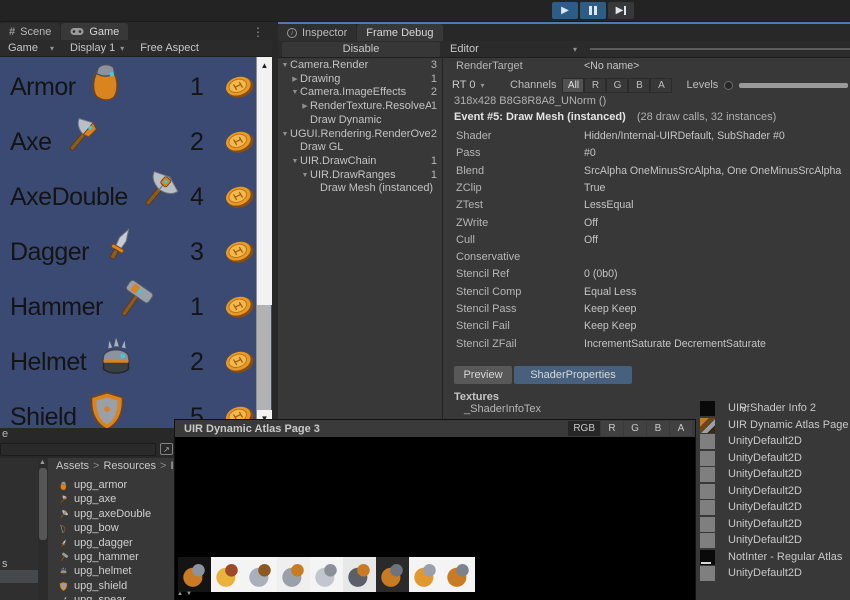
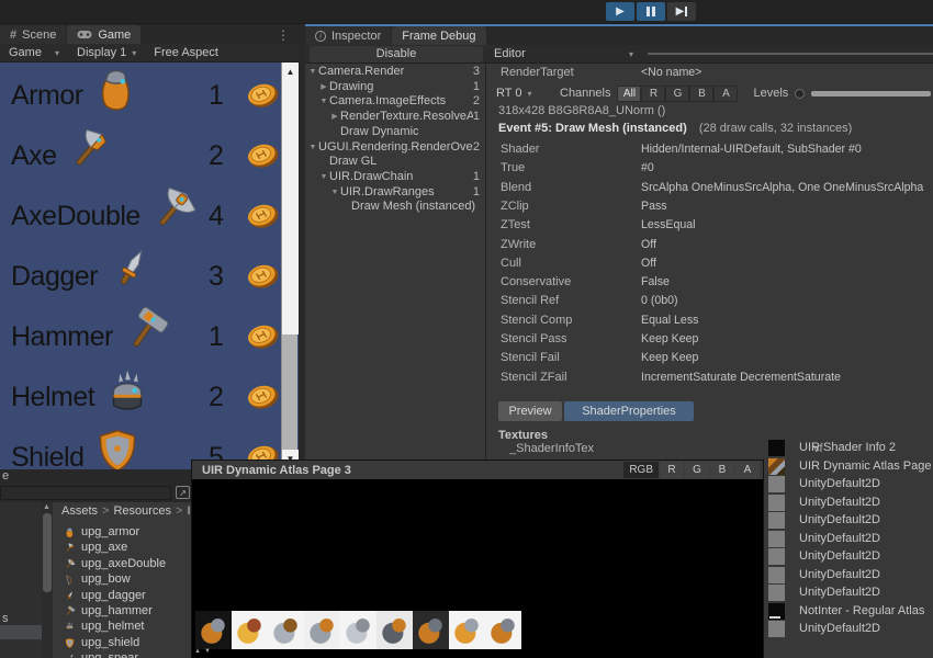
  ▶
  ▶
  #
  Scene
  Game
  ⋮
  Game
  ▾
  Display 1
  ▾
  Free Aspect
  Armor
  1
  Axe
  2
  AxeDouble
  4
  Dagger
  3
  Hammer
  1
  Helmet
  2
  Shield
  5
  ▲
  ▼
  Inspector
  Frame Debug
  Disable
  Editor
  ▾
  Camera.Render
  3
  Drawing
  1
  Camera.ImageEffects
  2
  RenderTexture.ResolveA
  1
  Draw Dynamic
  UGUI.Rendering.RenderOve
  2
  Draw GL
  UIR.DrawChain
  1
  UIR.DrawRanges
  1
  Draw Mesh (instanced)
  RenderTarget
  <No name>
  RT 0
  ▾
  Channels
  All
  R
  G
  B
  A
  Levels
  318x428 B8G8R8A8_UNorm ()
  Event #5: Draw Mesh (instanced) (28 draw calls, 32 instances)
  Shader
  Hidden/Internal-UIRDefault, SubShader #0
- Pass
+ True
  #0
  Blend
  SrcAlpha OneMinusSrcAlpha, One OneMinusSrcAlpha
  ZClip
- True
+ Pass
  ZTest
  LessEqual
  ZWrite
  Off
  Cull
  Off
  Conservative
+ False
  Stencil Ref
  0 (0b0)
  Stencil Comp
  Equal Less
  Stencil Pass
  Keep Keep
  Stencil Fail
  Keep Keep
  Stencil ZFail
  IncrementSaturate DecrementSaturate
  Preview
  ShaderProperties
  Textures
  _ShaderInfoTex
  vf
  UIR Shader Info 2
  UIR Dynamic Atlas Page
  UnityDefault2D
  UnityDefault2D
  UnityDefault2D
  UnityDefault2D
  UnityDefault2D
  UnityDefault2D
  UnityDefault2D
  NotInter - Regular Atlas
  UnityDefault2D
  e
  ↗
  s
  Assets > Resources > I
  upg_armor
  upg_axe
  upg_axeDouble
  upg_bow
  upg_dagger
  upg_hammer
  upg_helmet
  upg_shield
  UIR Dynamic Atlas Page 3
  RGB
  R
  G
  B
  A
